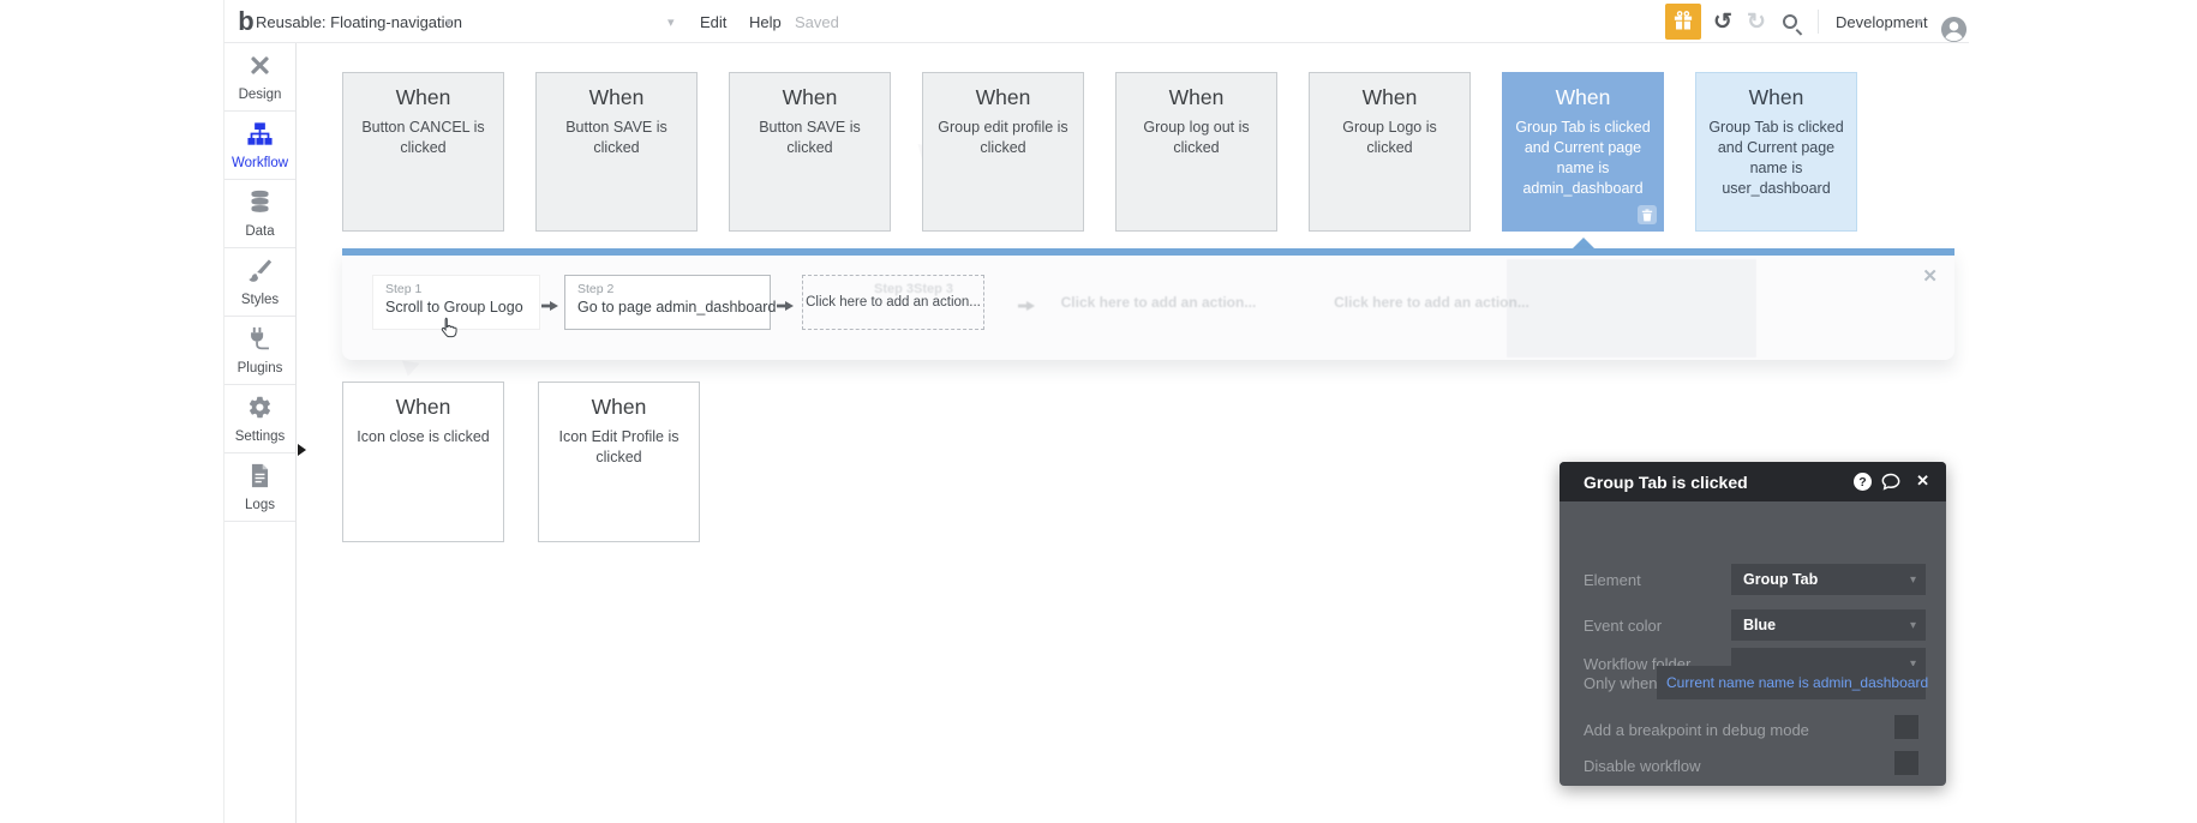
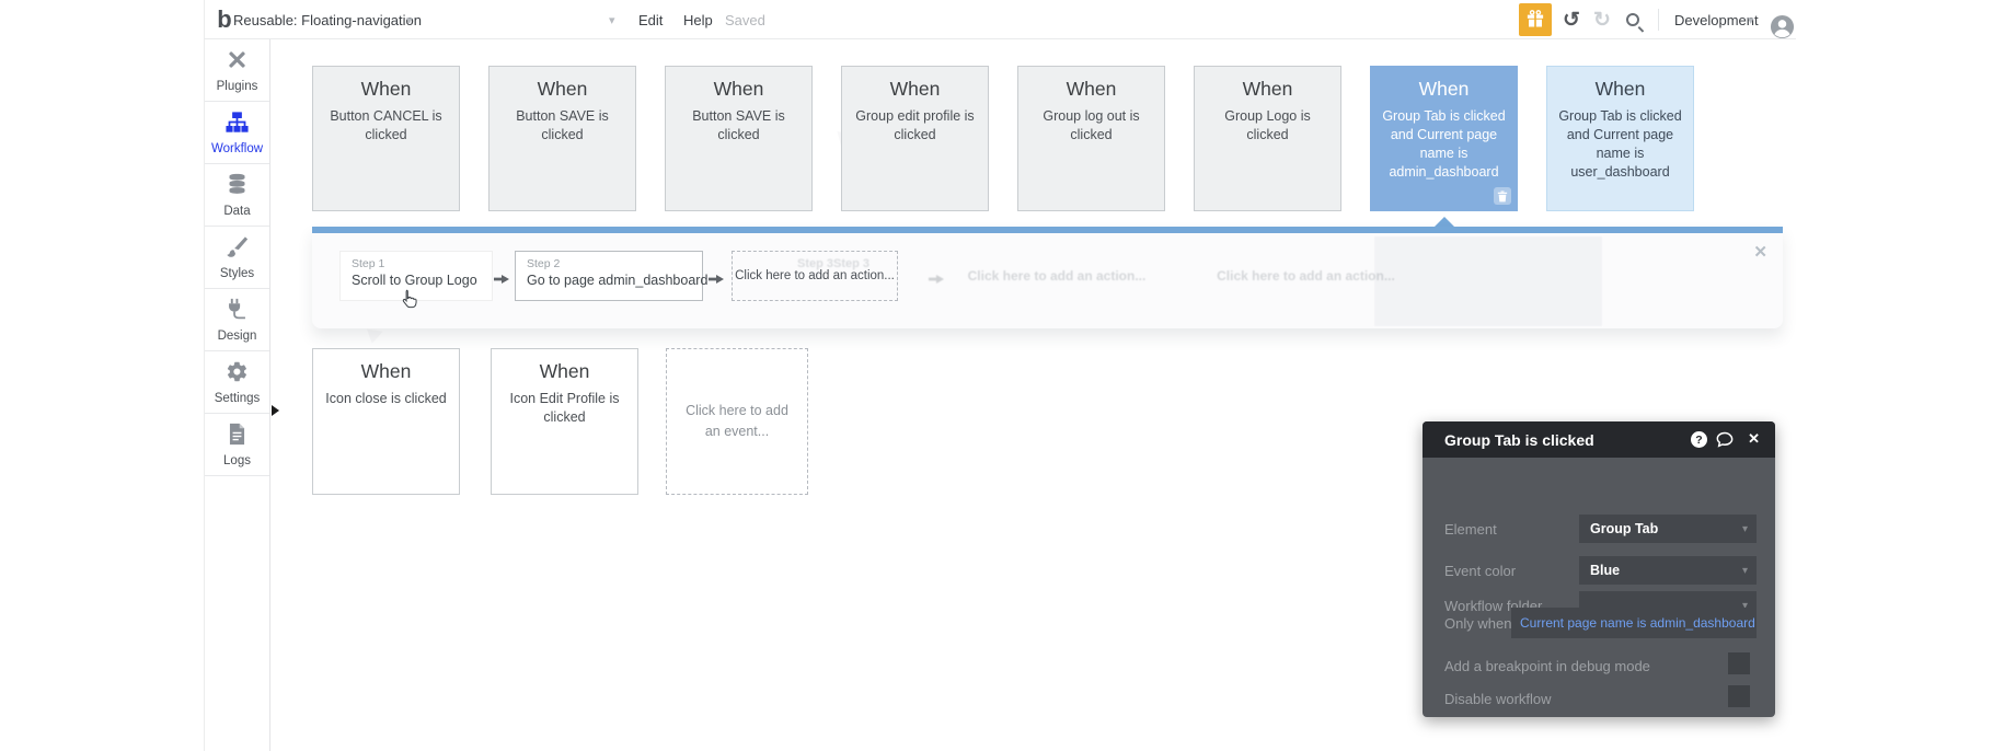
  b
  Reusable: Floating-navigation
  ▾
  ▾
  Edit
  Help
  Saved
  ↺
  ↻
  Development
  ▾
- Design
+ Plugins
  Workflow
  Data
  Styles
- Plugins
+ Design
  Settings
  Logs
  When
  Button CANCEL is clicked
  When
  Button SAVE is clicked
  When
  Button SAVE is clicked
  When
  Group edit profile is clicked
  When
  Group log out is clicked
  When
  Group Logo is clicked
  When
  Group Tab is clicked and Current page name is admin_dashboard
  When
  Group Tab is clicked and Current page name is user_dashboard
  Step 1
  Scroll to Group Logo
  Step 2
  Go to page admin_dashboard
  Click here to add an action...
  Step 3Step 3
  Click here to add an action...
  Click here to add an action...
  ✕
  When
  Icon close is clicked
  When
  Icon Edit Profile is clicked
+ Click here to add an event...
  Group Tab is clicked
  ?
  ✕
  Element
  Group Tab
  ▾
  Event color
  Blue
  ▾
  Workflow folder
  ▾
  Only when
- Current name name is admin_dashboard
+ Current page name is admin_dashboard
  Add a breakpoint in debug mode
  Disable workflow
